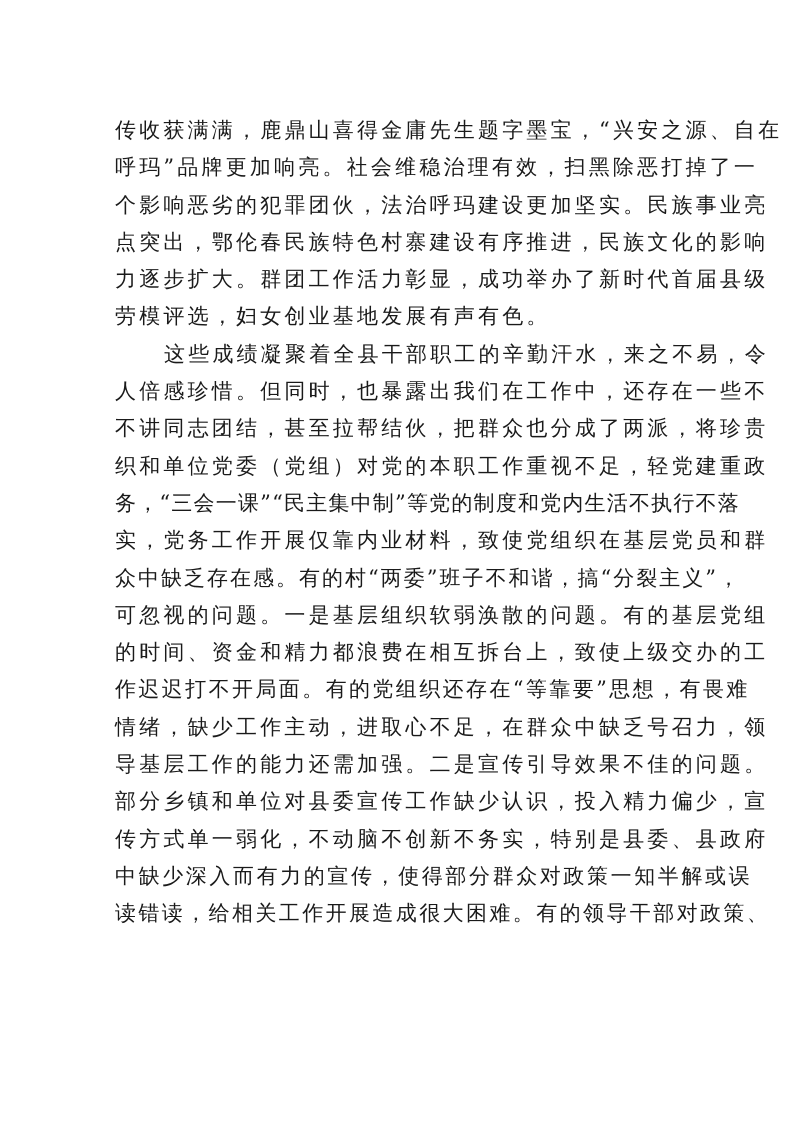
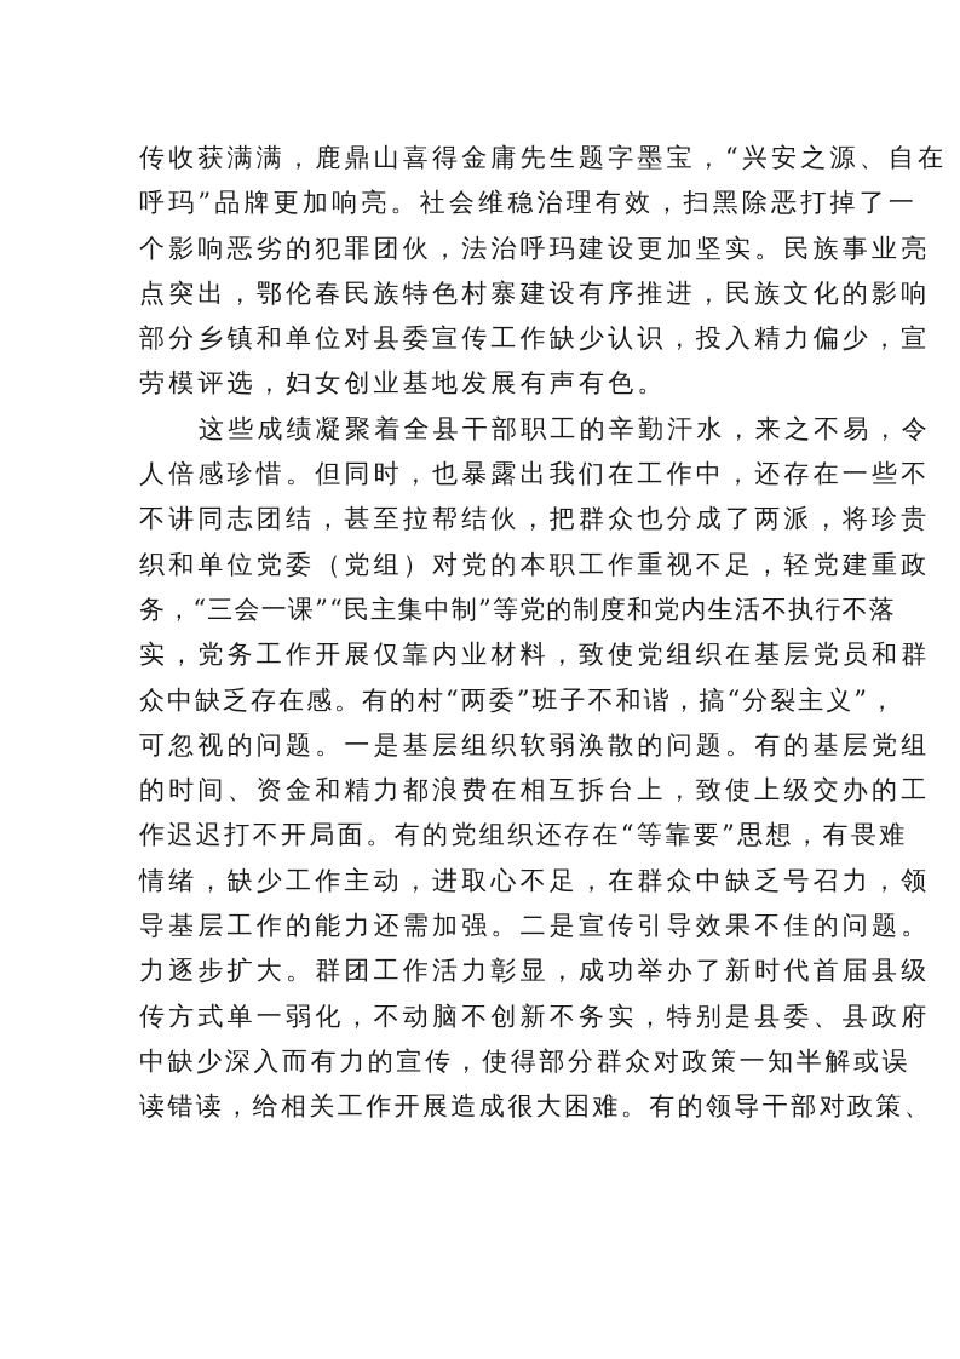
  传收获满满，鹿鼎山喜得金庸先生题字墨宝，“兴安之源、自在
  呼玛”品牌更加响亮。社会维稳治理有效，扫黑除恶打掉了一
  个影响恶劣的犯罪团伙，法治呼玛建设更加坚实。民族事业亮
  点突出，鄂伦春民族特色村寨建设有序推进，民族文化的影响
- 力逐步扩大。群团工作活力彰显，成功举办了新时代首届县级
+ 部分乡镇和单位对县委宣传工作缺少认识，投入精力偏少，宣
  劳模评选，妇女创业基地发展有声有色。
  这些成绩凝聚着全县干部职工的辛勤汗水，来之不易，令
  人倍感珍惜。但同时，也暴露出我们在工作中，还存在一些不
  不讲同志团结，甚至拉帮结伙，把群众也分成了两派，将珍贵
  织和单位党委（党组）对党的本职工作重视不足，轻党建重政
  务，“三会一课”“民主集中制”等党的制度和党内生活不执行不落
  实，党务工作开展仅靠内业材料，致使党组织在基层党员和群
  众中缺乏存在感。有的村“两委”班子不和谐，搞“分裂主义”，
  可忽视的问题。一是基层组织软弱涣散的问题。有的基层党组
  的时间、资金和精力都浪费在相互拆台上，致使上级交办的工
  作迟迟打不开局面。有的党组织还存在“等靠要”思想，有畏难
  情绪，缺少工作主动，进取心不足，在群众中缺乏号召力，领
  导基层工作的能力还需加强。二是宣传引导效果不佳的问题。
- 部分乡镇和单位对县委宣传工作缺少认识，投入精力偏少，宣
+ 力逐步扩大。群团工作活力彰显，成功举办了新时代首届县级
  传方式单一弱化，不动脑不创新不务实，特别是县委、县政府
  中缺少深入而有力的宣传，使得部分群众对政策一知半解或误
  读错读，给相关工作开展造成很大困难。有的领导干部对政策、
